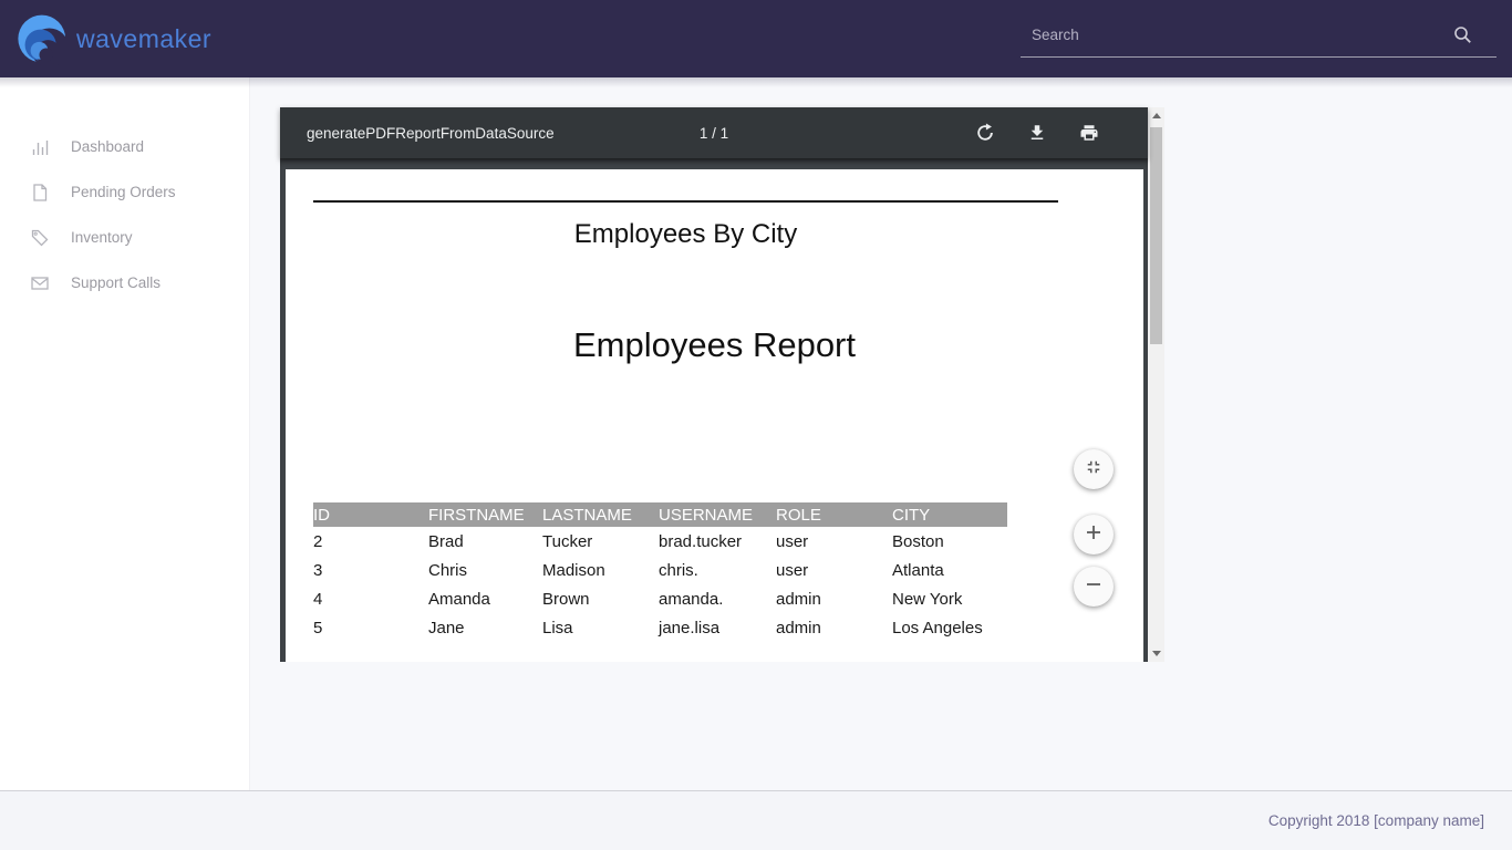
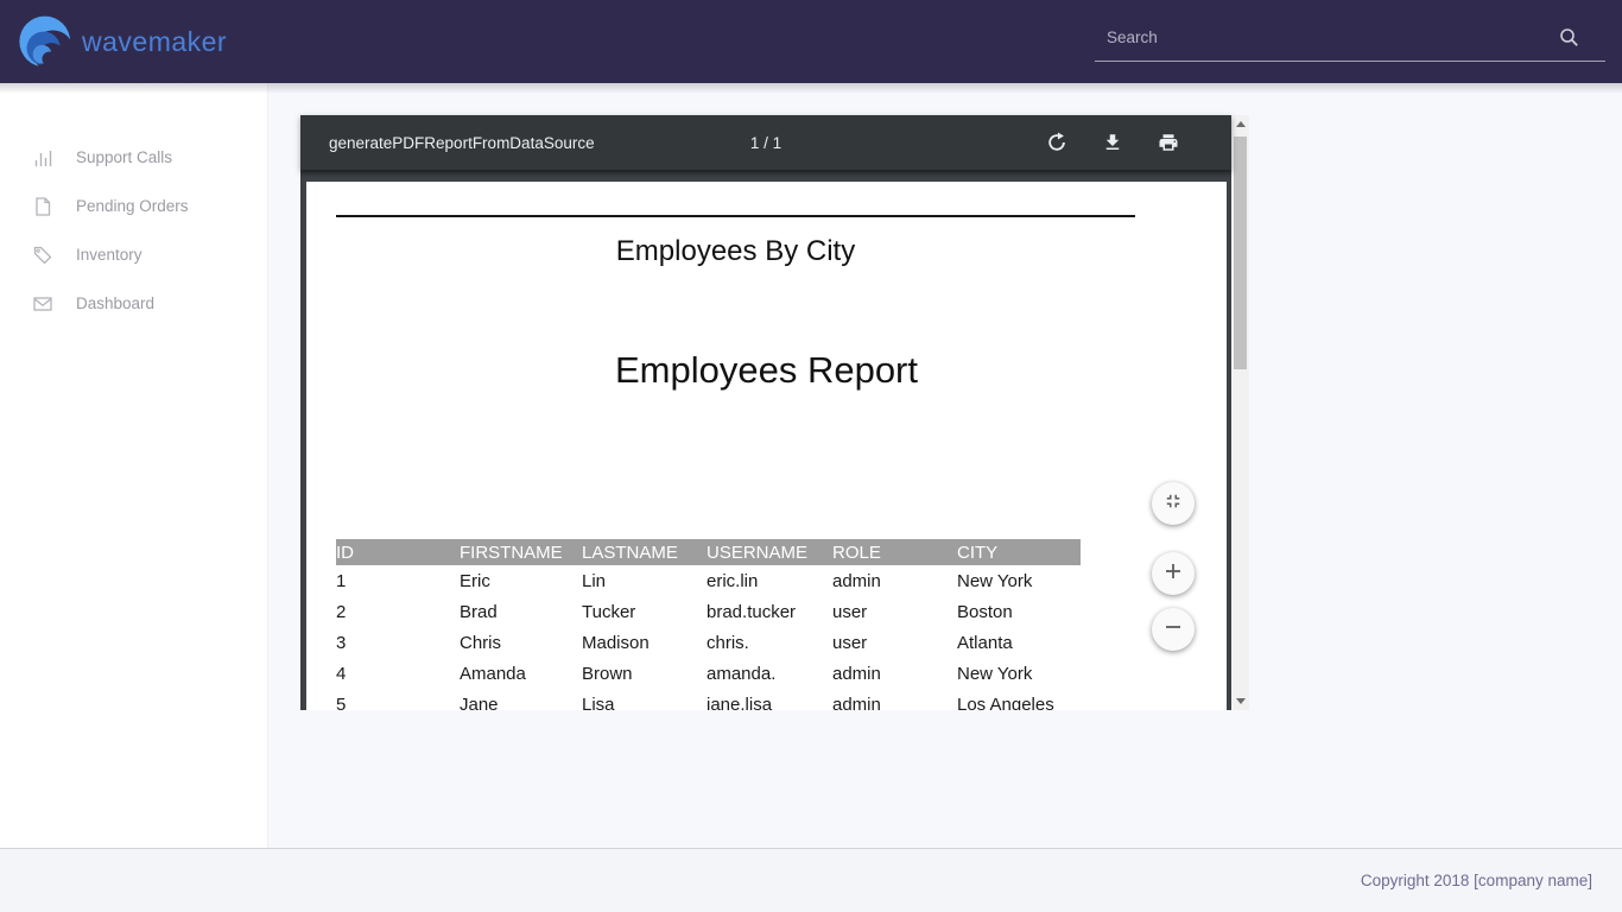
  wavemaker
  Search
- Dashboard
+ Support Calls
  Pending Orders
  Inventory
- Support Calls
+ Dashboard
  generatePDFReportFromDataSource
  1 / 1
  Employees By City
  Employees Report
  ID	FIRSTNAME	LASTNAME	USERNAME	ROLE	CITY
+ 1	Eric	Lin	eric.lin	admin	New York
  2	Brad	Tucker	brad.tucker	user	Boston
  3	Chris	Madison	chris.	user	Atlanta
  4	Amanda	Brown	amanda.	admin	New York
  5	Jane	Lisa	jane.lisa	admin	Los Angeles
  Copyright 2018 [company name]
